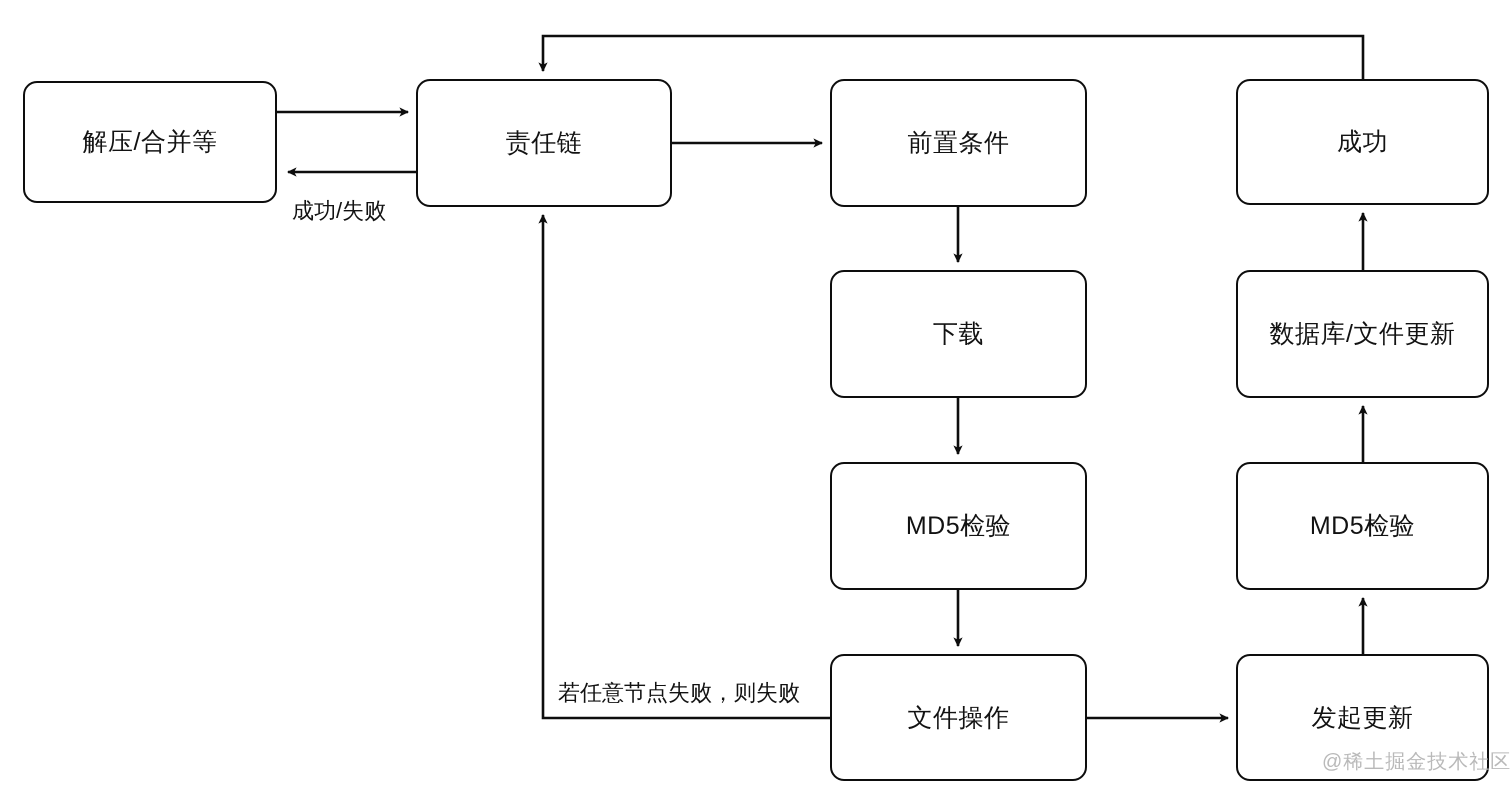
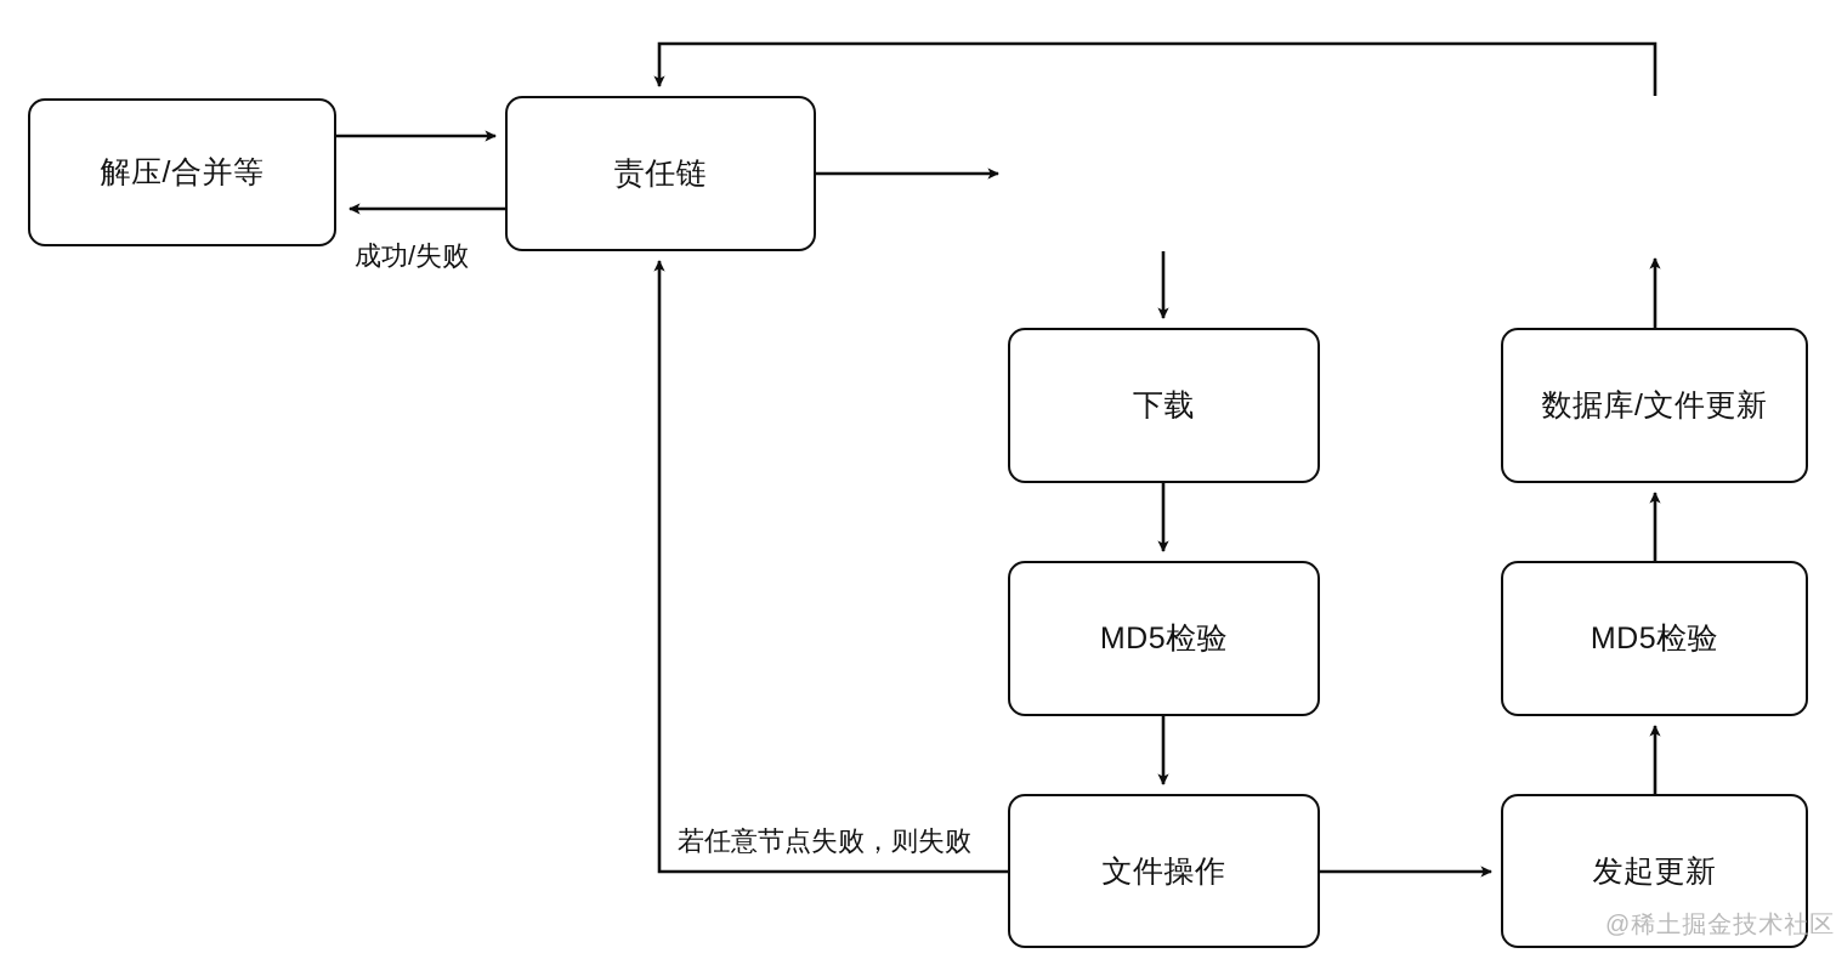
  解压/合并等
  责任链
- 前置条件
- 成功
  下载
  数据库/文件更新
  MD5检验
  MD5检验
  文件操作
  发起更新
  成功/失败
  若任意节点失败，则失败
  @稀土掘金技术社区
